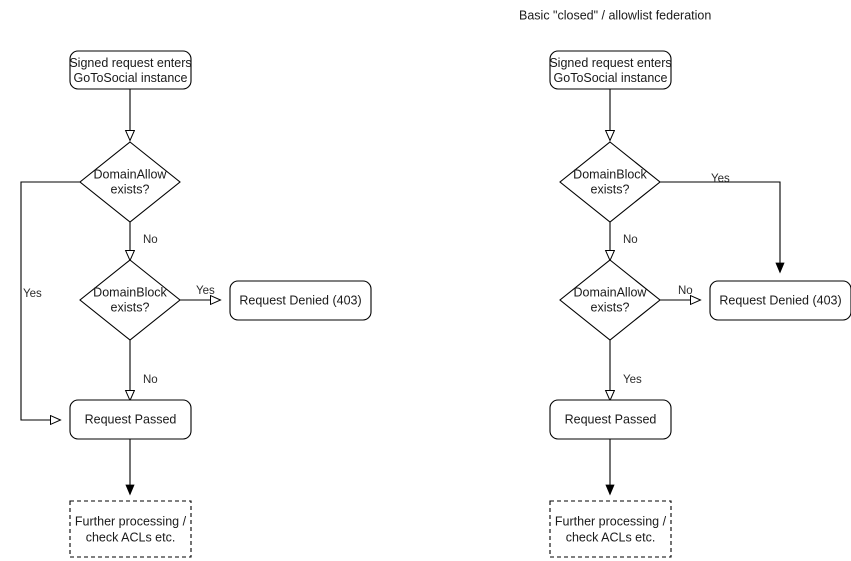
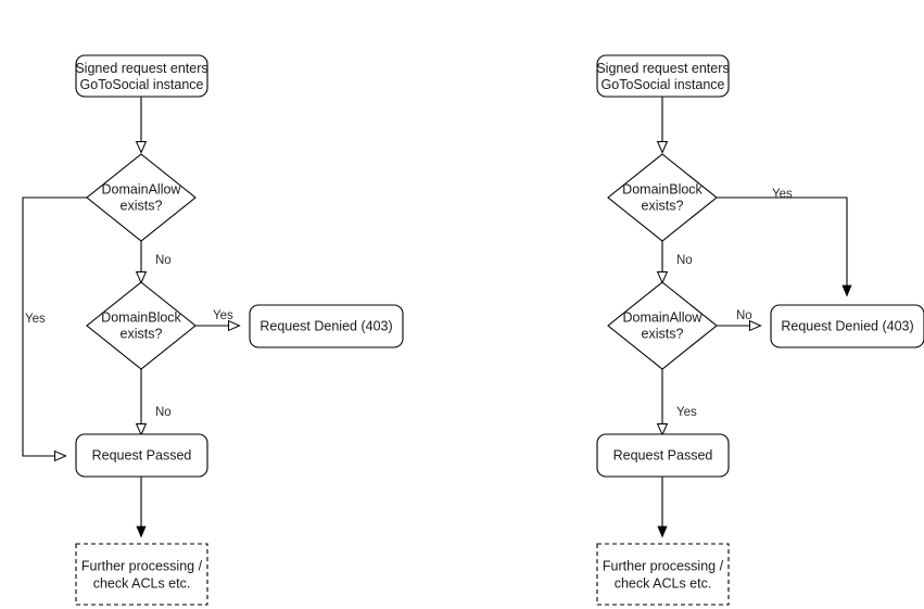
  No
  Yes
  Yes
  No
  Signed request enters
  GoToSocial instance
  DomainAllow
  exists?
  DomainBlock
  exists?
  Request Denied (403)
  Request Passed
  Further processing /
  check ACLs etc.
- Basic "closed" / allowlist federation
  Yes
  No
  No
  Yes
  Signed request enters
  GoToSocial instance
  DomainBlock
  exists?
  DomainAllow
  exists?
  Request Denied (403)
  Request Passed
  Further processing /
  check ACLs etc.
